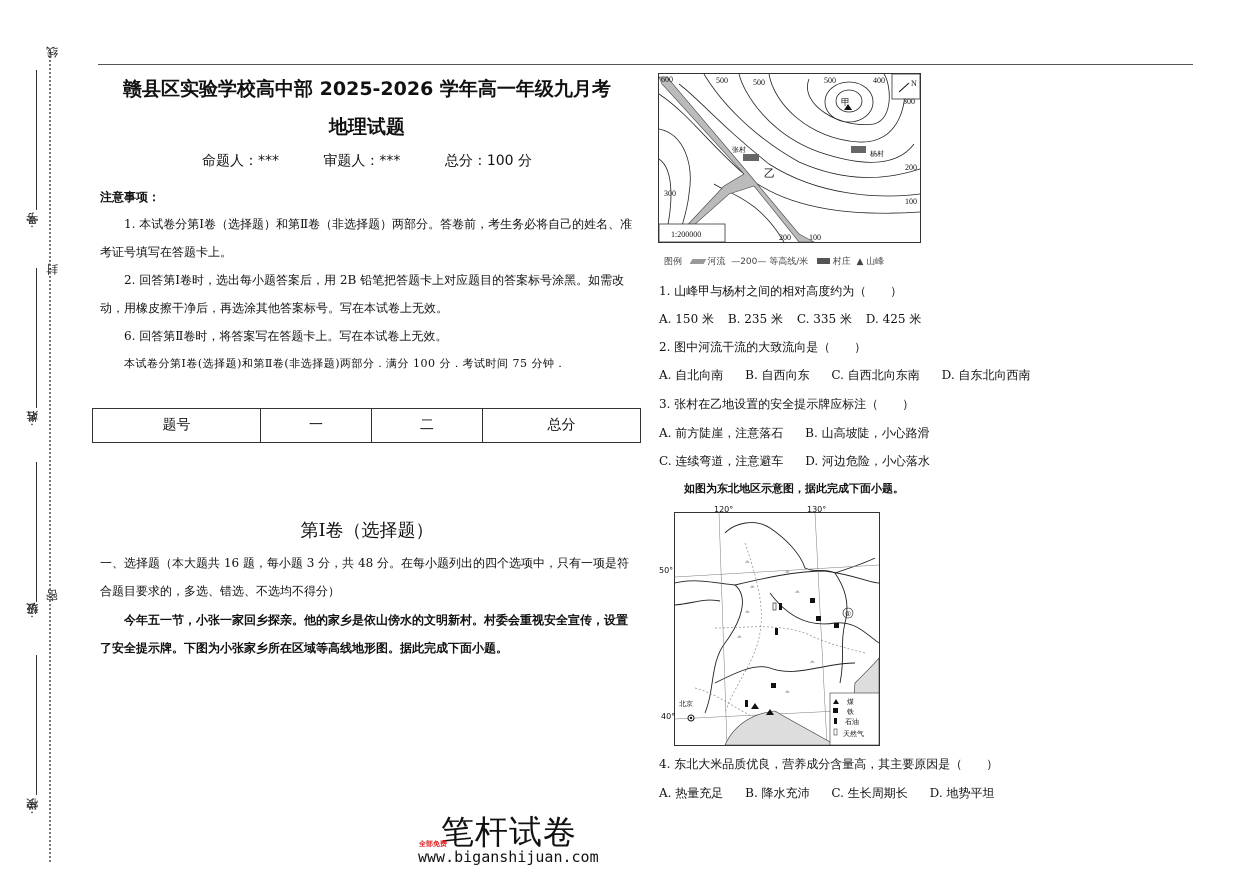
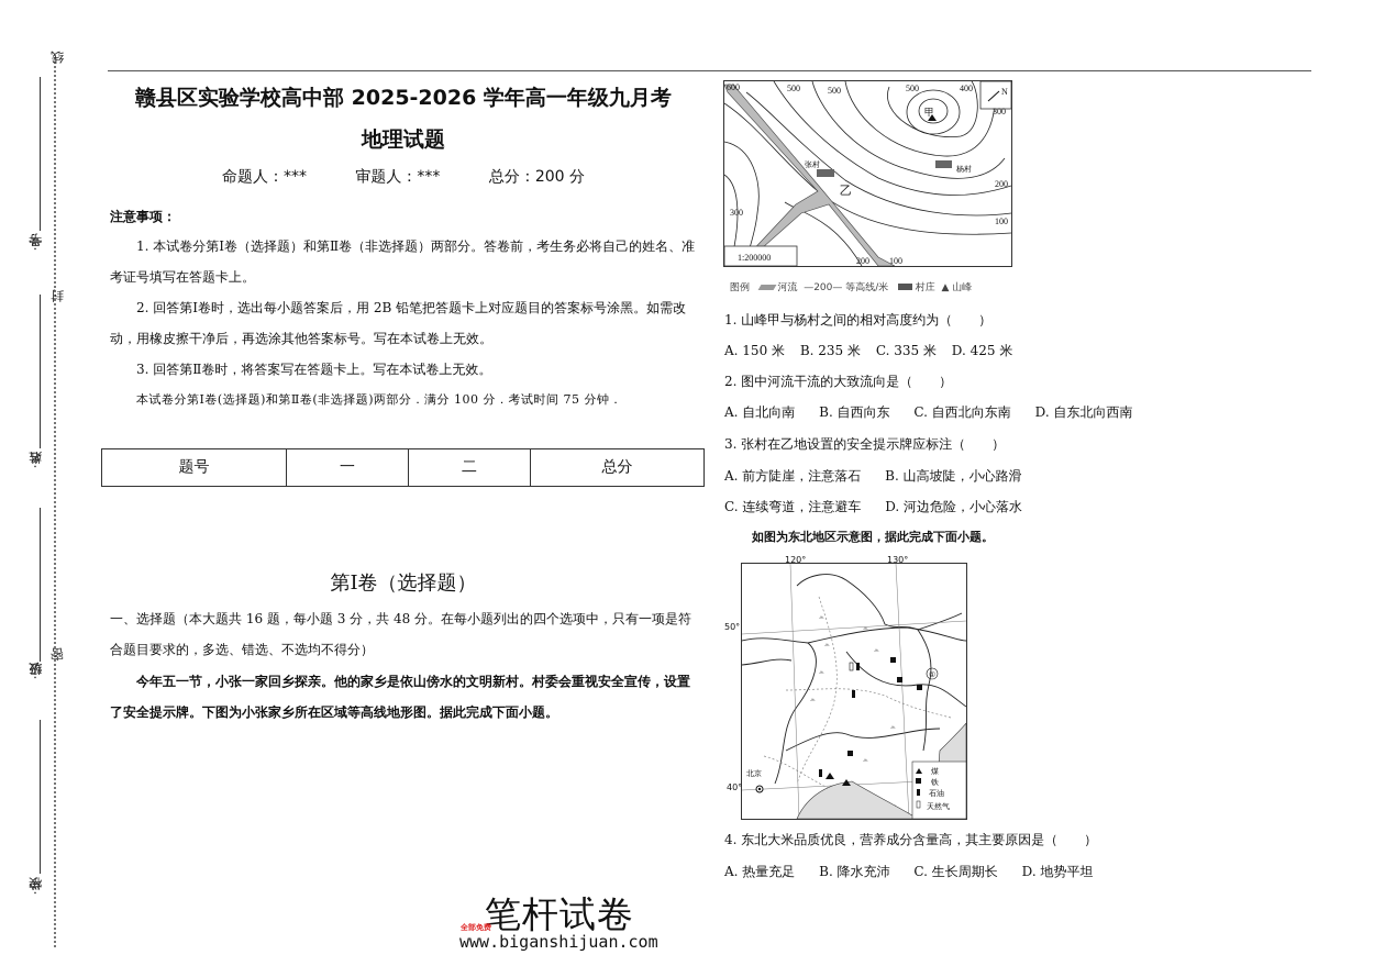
  赣县区实验学校高中部 2025-2026 学年高一年级九月考
  地理试题
- 命题人：*** 审题人：*** 总分：100 分
+ 命题人：*** 审题人：*** 总分：200 分
  注意事项：
  1. 本试卷分第Ⅰ卷（选择题）和第Ⅱ卷（非选择题）两部分。答卷前，考生务必将自己的姓名、准考证号填写在答题卡上。
  2. 回答第Ⅰ卷时，选出每小题答案后，用 2B 铅笔把答题卡上对应题目的答案标号涂黑。如需改动，用橡皮擦干净后，再选涂其他答案标号。写在本试卷上无效。
- 6. 回答第Ⅱ卷时，将答案写在答题卡上。写在本试卷上无效。
+ 3. 回答第Ⅱ卷时，将答案写在答题卡上。写在本试卷上无效。
  本试卷分第Ⅰ卷(选择题)和第Ⅱ卷(非选择题)两部分．满分 100 分．考试时间 75 分钟．
  题号	一	二	总分
  第Ⅰ卷（选择题）
  一、选择题（本大题共 16 题，每小题 3 分，共 48 分。在每小题列出的四个选项中，只有一项是符合题目要求的，多选、错选、不选均不得分）
  今年五一节，小张一家回乡探亲。他的家乡是依山傍水的文明新村。村委会重视安全宣传，设置了安全提示牌。下图为小张家乡所在区域等高线地形图。据此完成下面小题。
  600
  500
  500
  500
  400
  300
  200
  100
  300
  200
  100
  1:200000
  N
  甲
  张村
  杨村
  乙
  图例 河流 —200— 等高线/米 村庄 ▲ 山峰
  1. 山峰甲与杨村之间的相对高度约为（ ）
  A. 150 米 B. 235 米 C. 335 米 D. 425 米
  2. 图中河流干流的大致流向是（ ）
  A. 自北向南 B. 自西向东 C. 自西北向东南 D. 自东北向西南
  3. 张村在乙地设置的安全提示牌应标注（ ）
  A. 前方陡崖，注意落石 B. 山高坡陡，小心路滑
  C. 连续弯道，注意避车 D. 河边危险，小心落水
  如图为东北地区示意图，据此完成下面小题。
  煤
  铁
  石油
  天然气
  ①
  北京
  120°
  130°
  50°
  40°
  4. 东北大米品质优良，营养成分含量高，其主要原因是（ ）
  A. 热量充足 B. 降水充沛 C. 生长周期长 D. 地势平坦
  笔杆试卷
  全部免费
  www.biganshijuan.com
